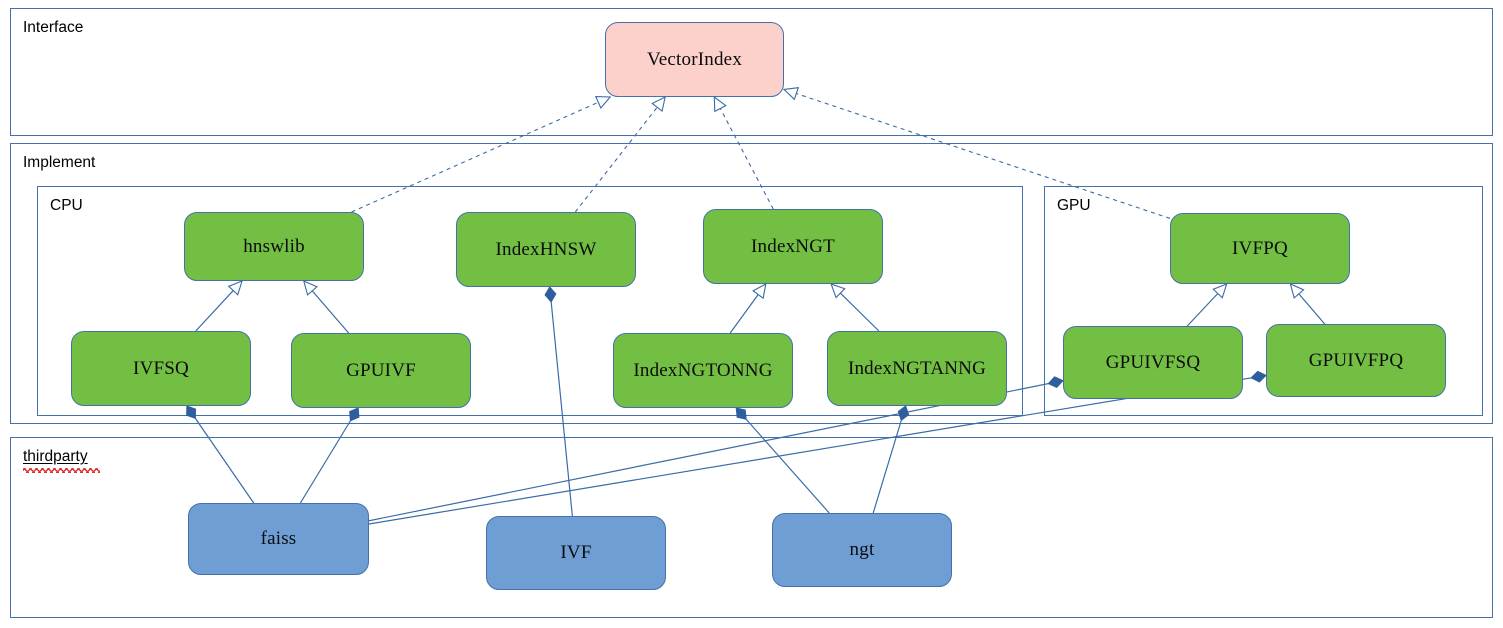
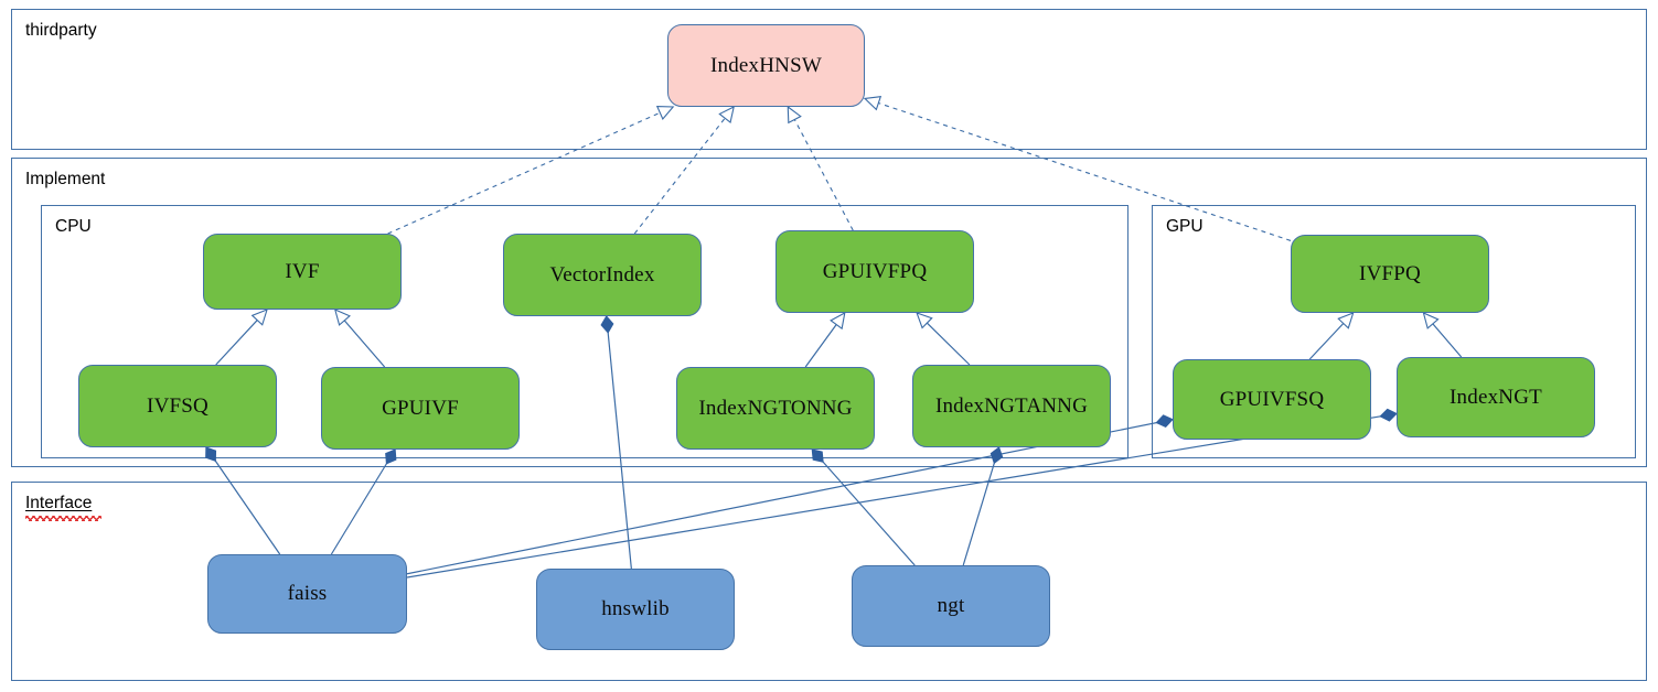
- Interface
+ thirdparty
  Implement
  CPU
  GPU
- thirdparty
+ Interface
- VectorIndex
+ IndexHNSW
- hnswlib
+ IVF
- IndexHNSW
+ VectorIndex
- IndexNGT
+ GPUIVFPQ
  IVFPQ
  IVFSQ
  GPUIVF
  IndexNGTONNG
  IndexNGTANNG
  GPUIVFSQ
- GPUIVFPQ
+ IndexNGT
  faiss
- IVF
+ hnswlib
  ngt
